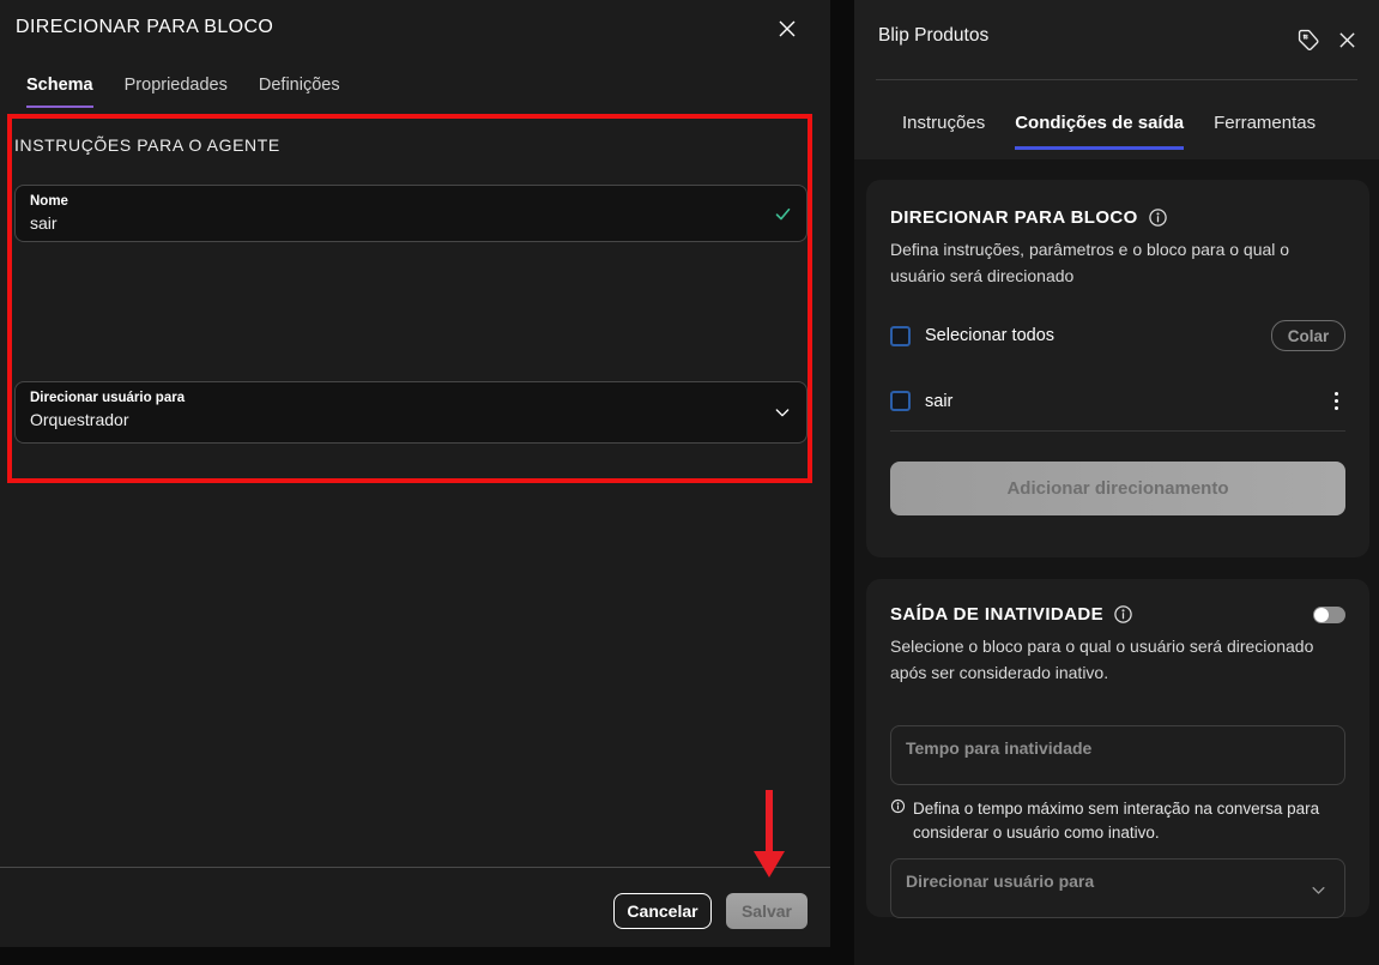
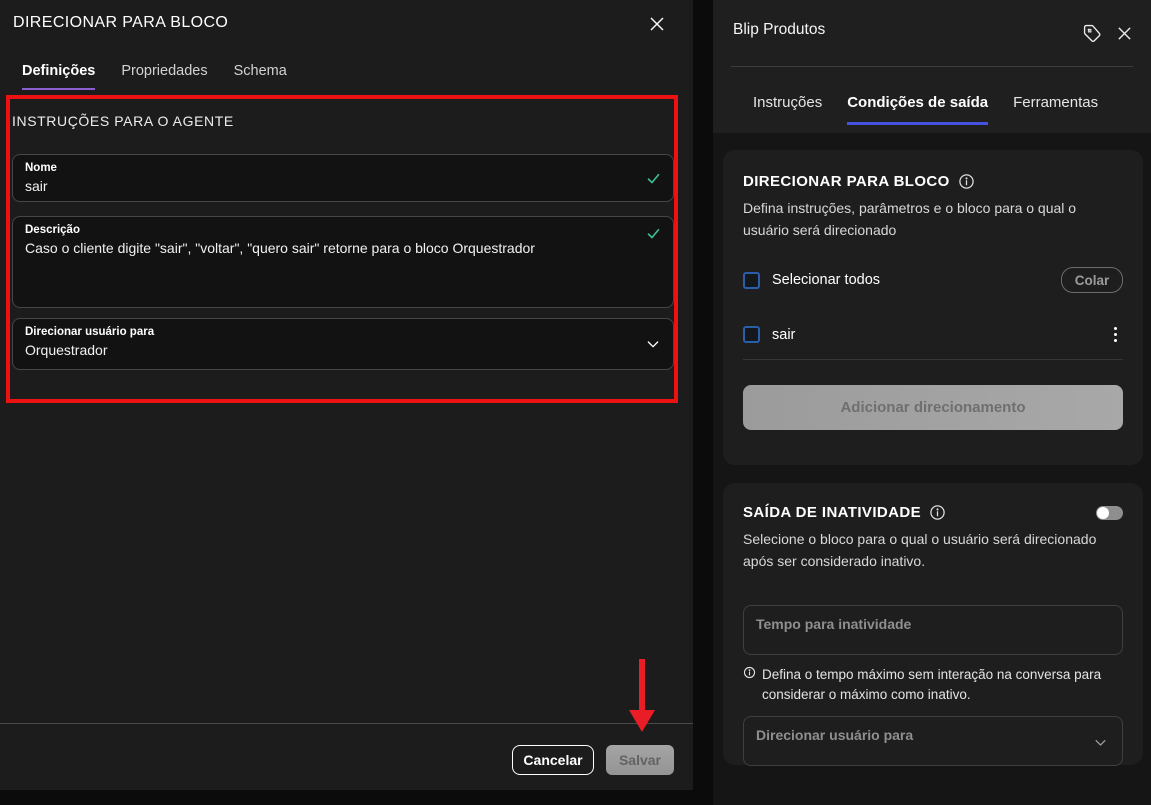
  DIRECIONAR PARA BLOCO
- Schema
+ Definições
  Propriedades
- Definições
+ Schema
  INSTRUÇÕES PARA O AGENTE
  Nome
  sair
+ Descrição
+ Caso o cliente digite "sair", "voltar", "quero sair" retorne para o bloco Orquestrador
  Direcionar usuário para
  Orquestrador
  Cancelar
  Salvar
  Blip Produtos
  Instruções
  Condições de saída
  Ferramentas
  DIRECIONAR PARA BLOCO
  Defina instruções, parâmetros e o bloco para o qual o usuário será direcionado
  Selecionar todos
  Colar
  sair
  Adicionar direcionamento
  SAÍDA DE INATIVIDADE
  Selecione o bloco para o qual o usuário será direcionado após ser considerado inativo.
  Tempo para inatividade
- Defina o tempo máximo sem interação na conversa para considerar o usuário como inativo.
+ Defina o tempo máximo sem interação na conversa para considerar o máximo como inativo.
  Direcionar usuário para
